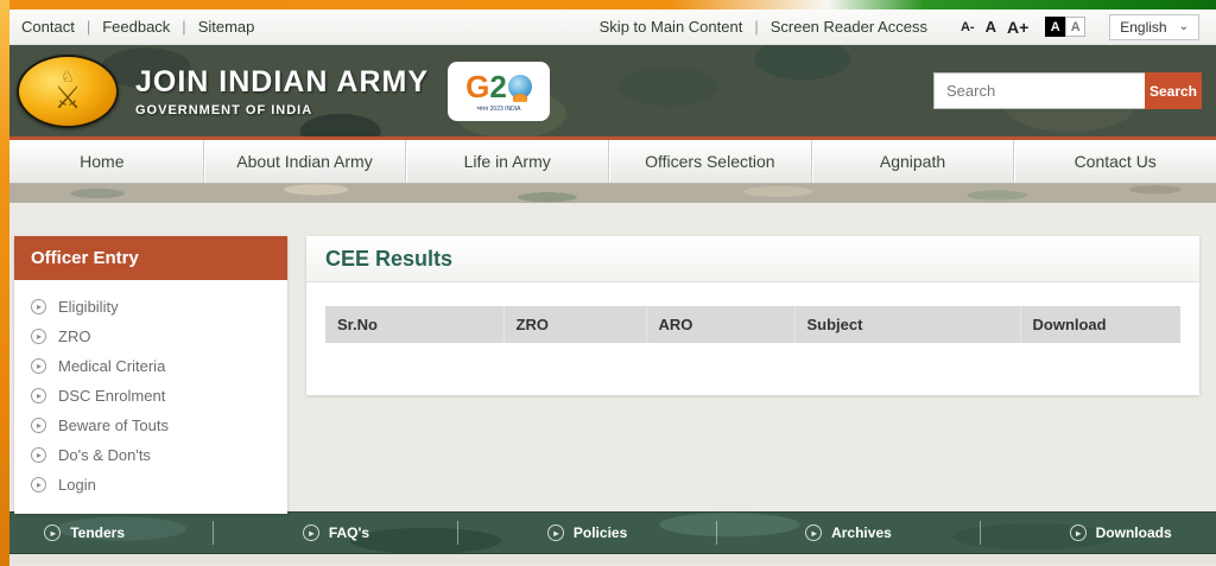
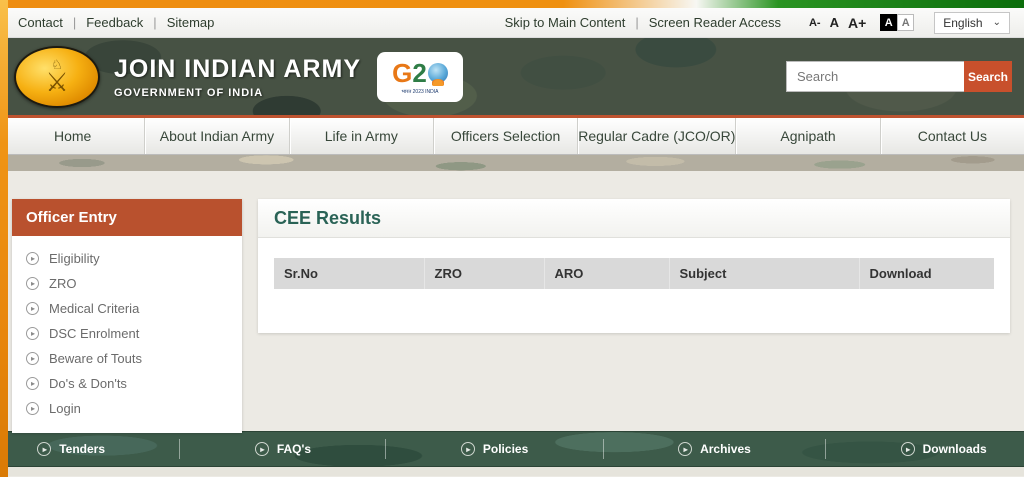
  Contact
  |
  Feedback
  |
  Sitemap
  Skip to Main Content
  |
  Screen Reader Access
  A-
  A
  A+
  A
  A
  English
  ⌄
  ♘
  ⚔
  JOIN INDIAN ARMY
  GOVERNMENT OF INDIA
  G
  2
  Search
  Search
  Home
  About Indian Army
  Life in Army
  Officers Selection
+ Regular Cadre (JCO/OR)
  Agnipath
  Contact Us
  Officer Entry
  ▸
  Eligibility
  ▸
  ZRO
  ▸
  Medical Criteria
  ▸
  DSC Enrolment
  ▸
  Beware of Touts
  ▸
  Do's & Don'ts
  ▸
  Login
  CEE Results
  Sr.No	ZRO	ARO	Subject	Download
  ▸
  Tenders
  ▸
  FAQ's
  ▸
  Policies
  ▸
  Archives
  ▸
  Downloads
